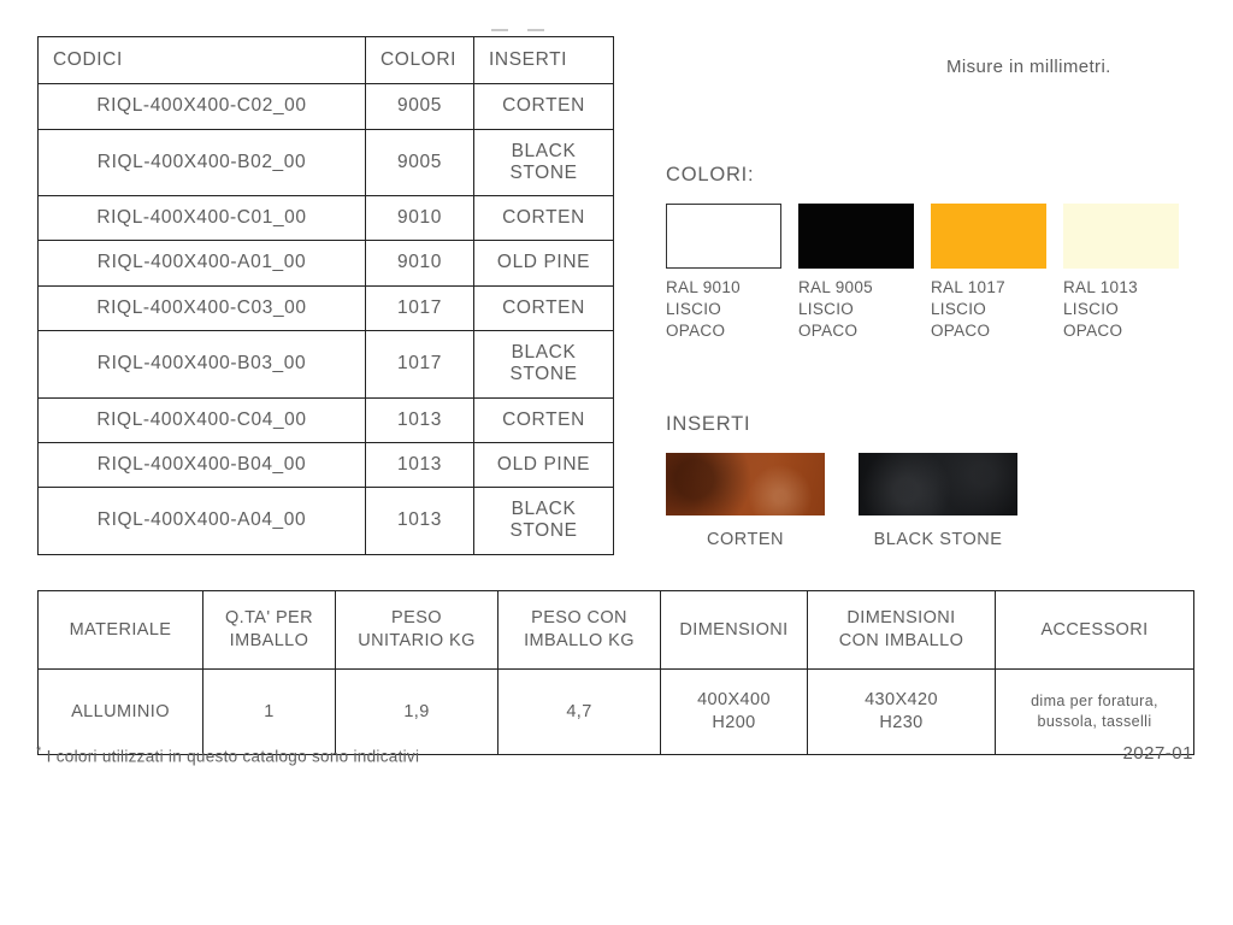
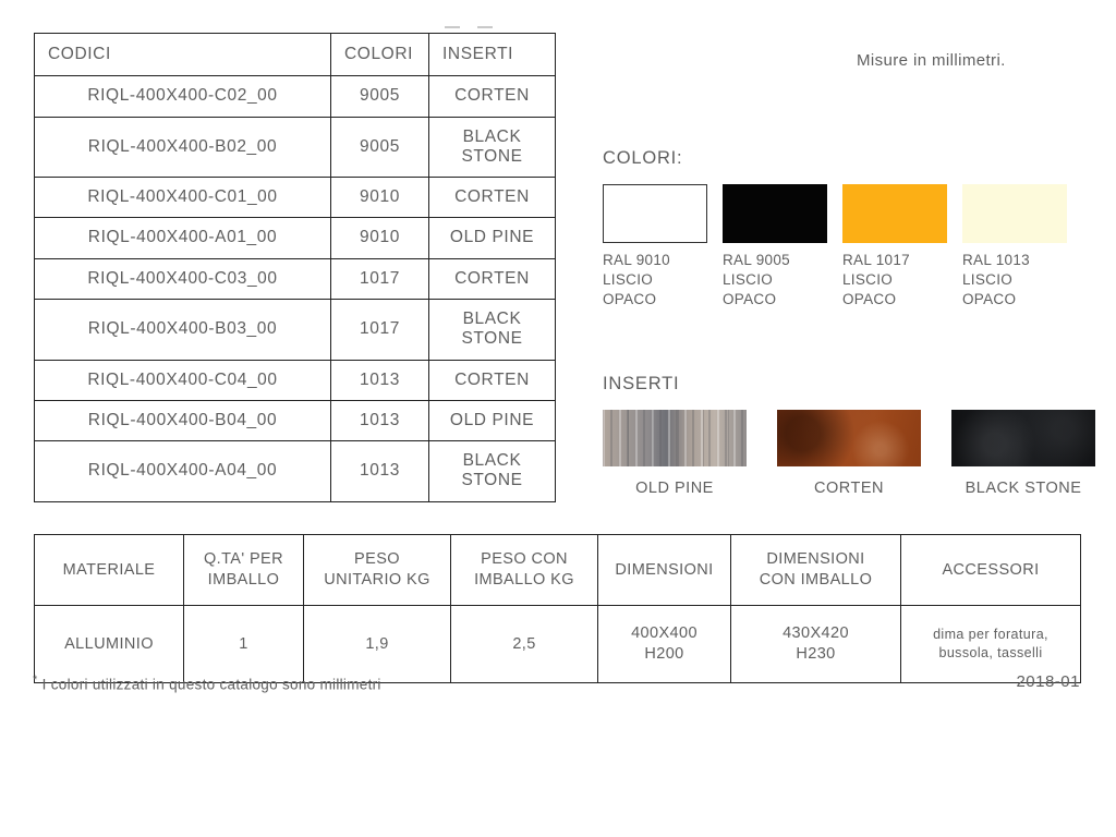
  CODICI	COLORI	INSERTI
  RIQL-400X400-C02_00	9005	CORTEN
  RIQL-400X400-B02_00	9005	BLACKSTONE
  RIQL-400X400-C01_00	9010	CORTEN
  RIQL-400X400-A01_00	9010	OLD PINE
  RIQL-400X400-C03_00	1017	CORTEN
  RIQL-400X400-B03_00	1017	BLACKSTONE
  RIQL-400X400-C04_00	1013	CORTEN
  RIQL-400X400-B04_00	1013	OLD PINE
  RIQL-400X400-A04_00	1013	BLACKSTONE
  Misure in millimetri.
  COLORI:
  RAL 9010
  LISCIO
  OPACO
  RAL 9005
  LISCIO
  OPACO
  RAL 1017
  LISCIO
  OPACO
  RAL 1013
  LISCIO
  OPACO
  INSERTI
+ OLD PINE
  CORTEN
  BLACK STONE
  MATERIALE	Q.TA' PERIMBALLO	PESOUNITARIO KG	PESO CONIMBALLO KG	DIMENSIONI	DIMENSIONICON IMBALLO	ACCESSORI
- ALLUMINIO	1	1,9	4,7	400X400H200	430X420H230	dima per foratura,bussola, tasselli
+ ALLUMINIO	1	1,9	2,5	400X400H200	430X420H230	dima per foratura,bussola, tasselli
- * I colori utilizzati in questo catalogo sono indicativi
+ * I colori utilizzati in questo catalogo sono millimetri
- 2027-01
+ 2018-01
